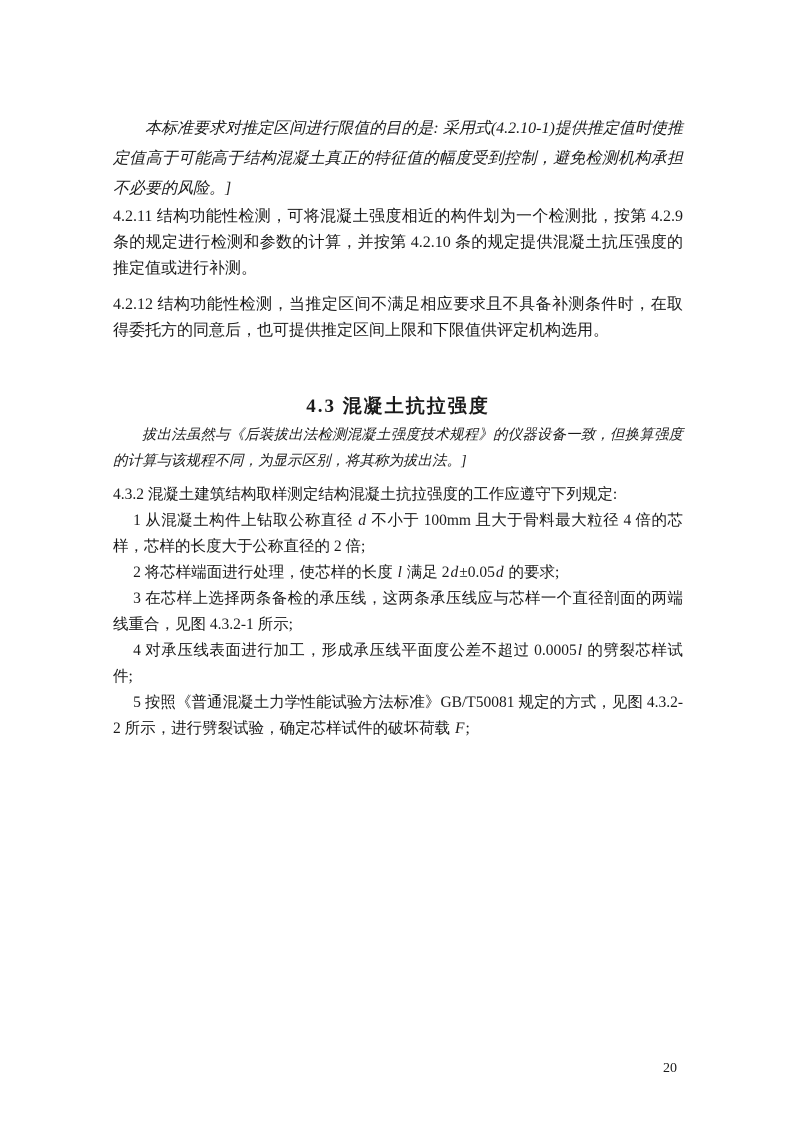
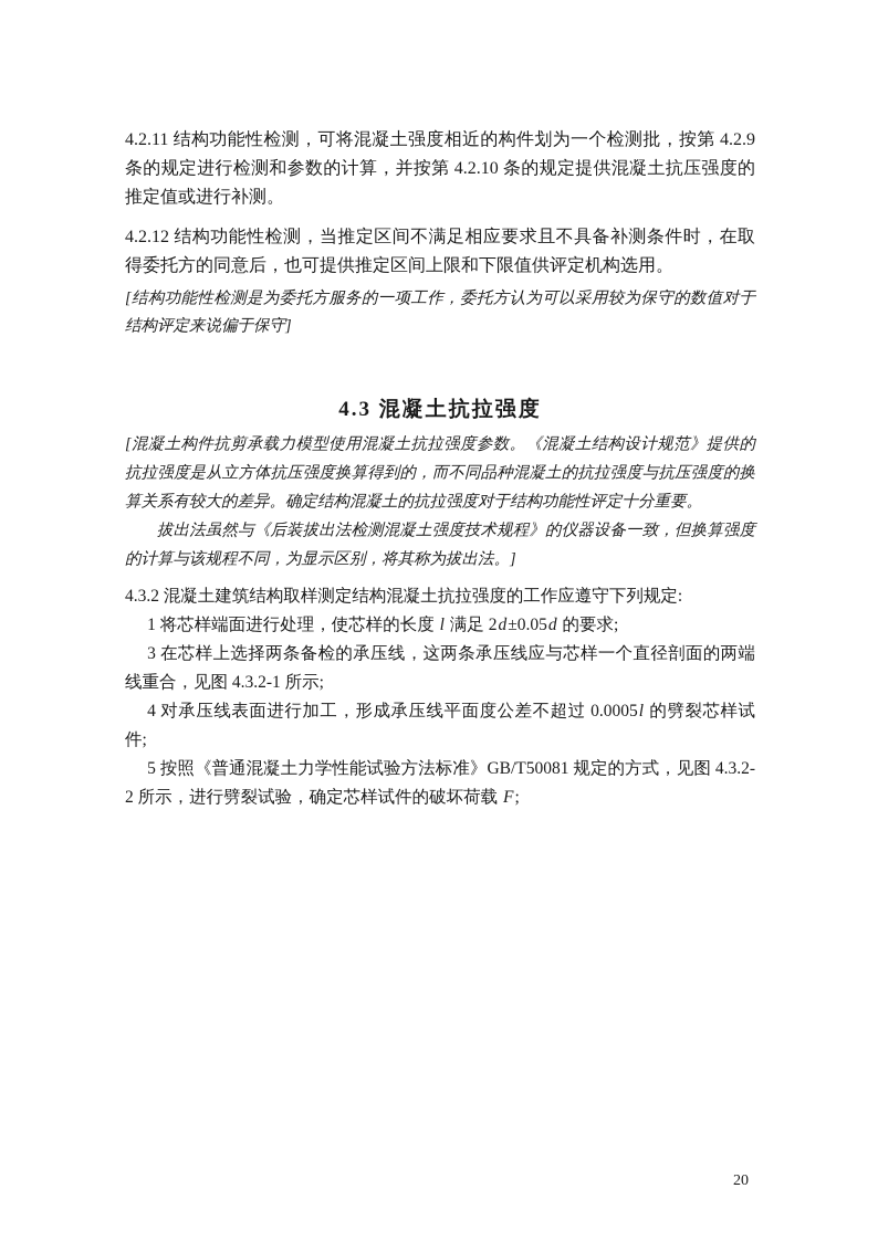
- 本标准要求对推定区间进行限值的目的是: 采用式(4.2.10-1)提供推定值时使推定值高于可能高于结构混凝土真正的特征值的幅度受到控制，避免检测机构承担不必要的风险。]
  4.2.11 结构功能性检测，可将混凝土强度相近的构件划为一个检测批，按第 4.2.9 条的规定进行检测和参数的计算，并按第 4.2.10 条的规定提供混凝土抗压强度的推定值或进行补测。
  4.2.12 结构功能性检测，当推定区间不满足相应要求且不具备补测条件时，在取得委托方的同意后，也可提供推定区间上限和下限值供评定机构选用。
+ [结构功能性检测是为委托方服务的一项工作，委托方认为可以采用较为保守的数值对于结构评定来说偏于保守]
  4.3 混凝土抗拉强度
+ [混凝土构件抗剪承载力模型使用混凝土抗拉强度参数。《混凝土结构设计规范》提供的抗拉强度是从立方体抗压强度换算得到的，而不同品种混凝土的抗拉强度与抗压强度的换算关系有较大的差异。确定结构混凝土的抗拉强度对于结构功能性评定十分重要。
  拔出法虽然与《后装拔出法检测混凝土强度技术规程》的仪器设备一致，但换算强度的计算与该规程不同，为显示区别，将其称为拔出法。]
  4.3.2 混凝土建筑结构取样测定结构混凝土抗拉强度的工作应遵守下列规定:
- 1 从混凝土构件上钻取公称直径 d 不小于 100mm 且大于骨料最大粒径 4 倍的芯样，芯样的长度大于公称直径的 2 倍;
- 2 将芯样端面进行处理，使芯样的长度 l 满足 2d±0.05d 的要求;
+ 1 将芯样端面进行处理，使芯样的长度 l 满足 2d±0.05d 的要求;
  3 在芯样上选择两条备检的承压线，这两条承压线应与芯样一个直径剖面的两端线重合，见图 4.3.2-1 所示;
  4 对承压线表面进行加工，形成承压线平面度公差不超过 0.0005l 的劈裂芯样试件;
  5 按照《普通混凝土力学性能试验方法标准》GB/T50081 规定的方式，见图 4.3.2-2 所示，进行劈裂试验，确定芯样试件的破坏荷载 F;
  20
